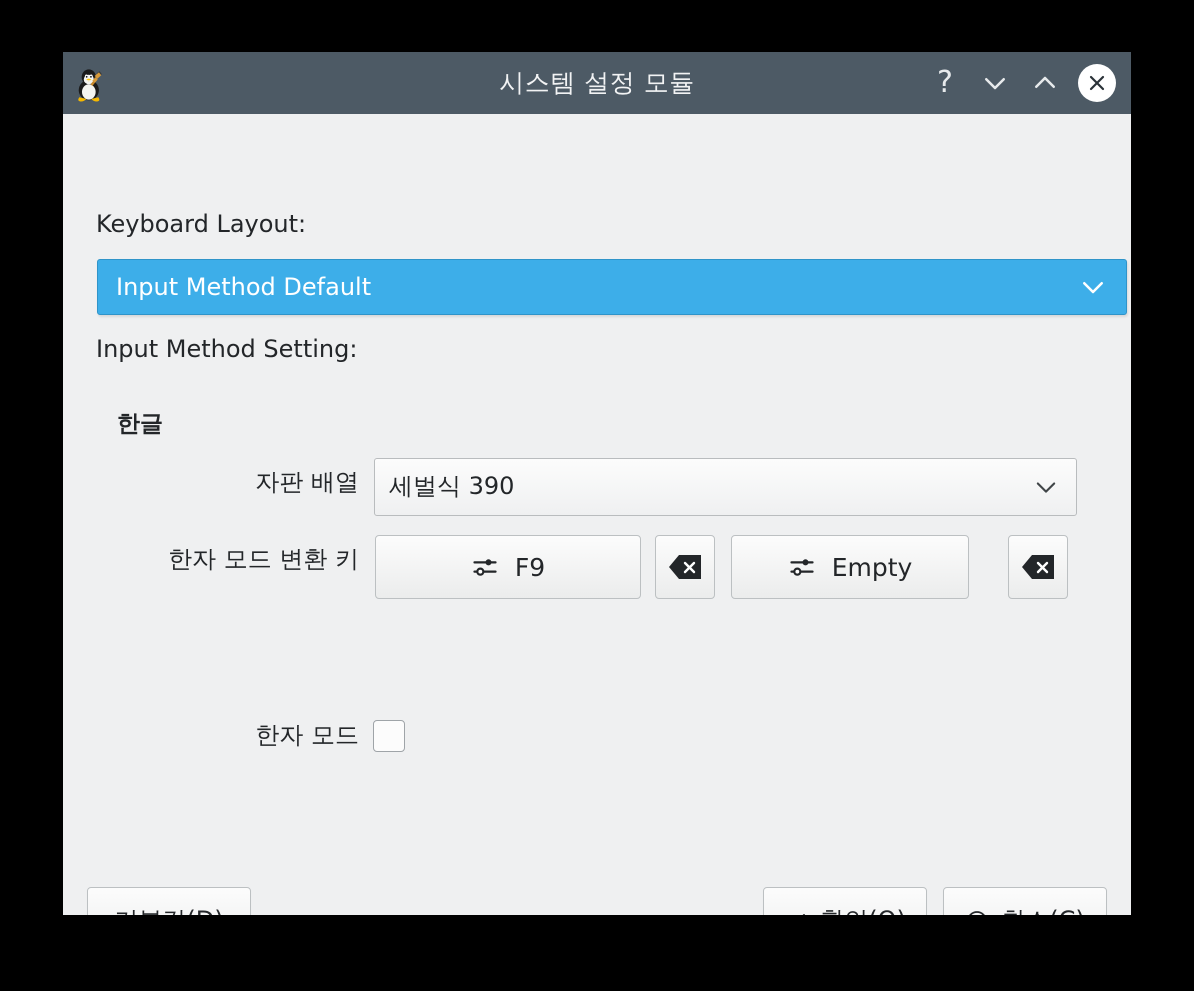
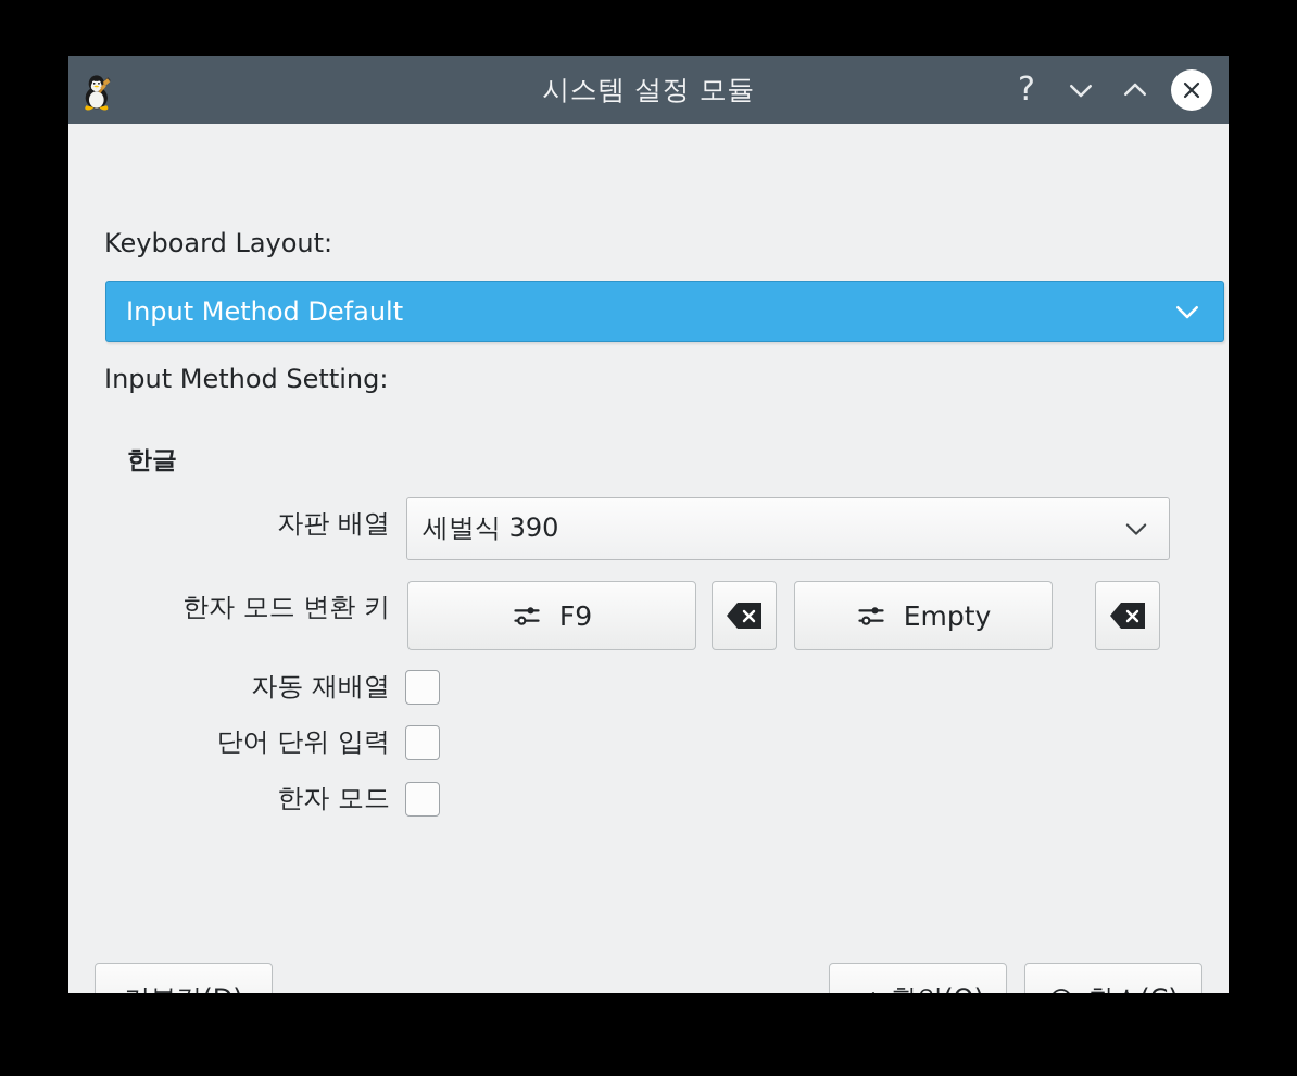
  시스템 설정 모듈
  ?
  Keyboard Layout:
  Input Method Default
  Input Method Setting:
  한글
  자판 배열
  세벌식 390
  한자 모드 변환 키
  F9
  Empty
+ 자동 재배열
+ 단어 단위 입력
  한자 모드
